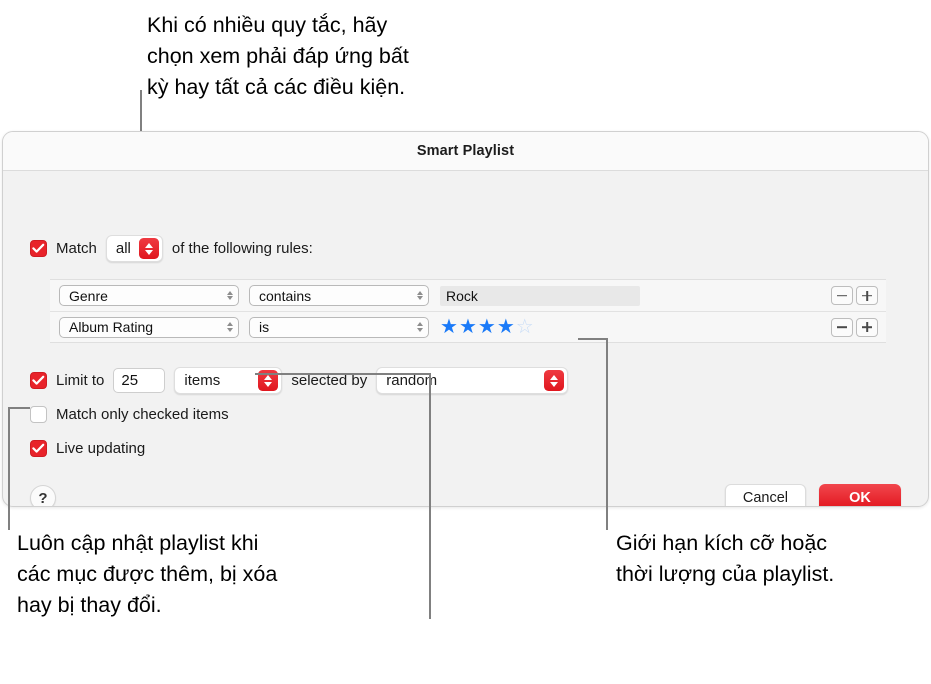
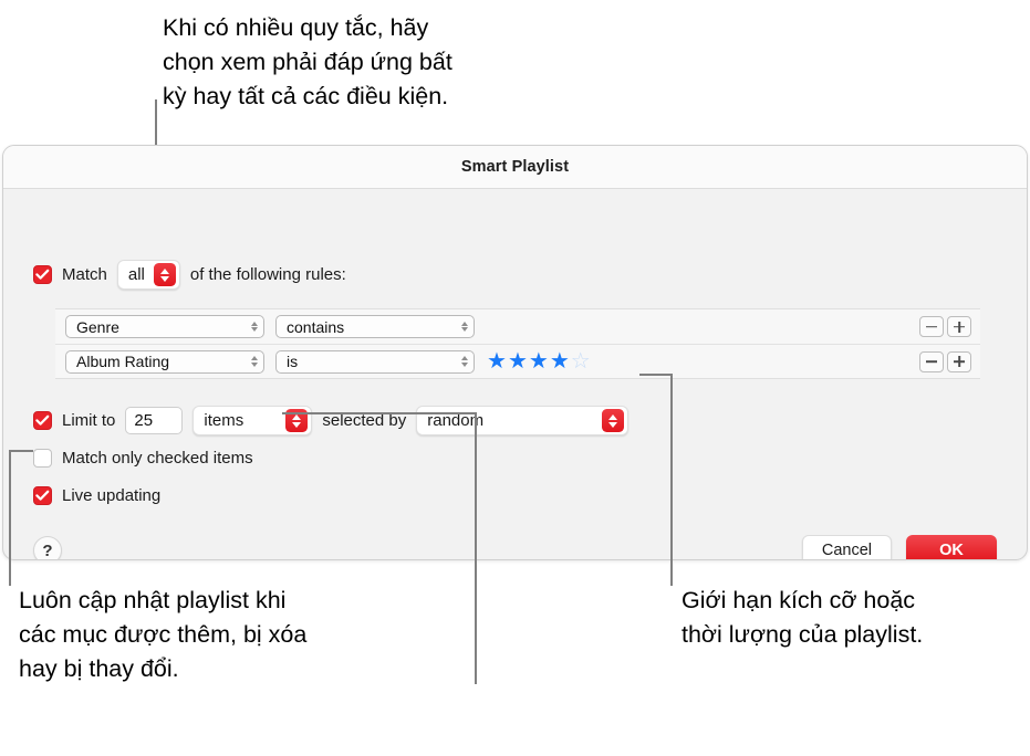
  Khi có nhiều quy tắc, hãy
  chọn xem phải đáp ứng bất
  kỳ hay tất cả các điều kiện.
  Smart Playlist
  Match
  all
  of the following rules:
  Genre
  contains
- Rock
  Album Rating
  is
  ★
  ★
  ★
  ★
  ☆
  Limit to
  25
  items
  selected by
  rando
  Match only checked items
  Live updating
  ?
  Cancel
  OK
  Luôn cập nhật playlist khi
  các mục được thêm, bị xóa
  hay bị thay đổi.
  Giới hạn kích cỡ hoặc
  thời lượng của playlist.
